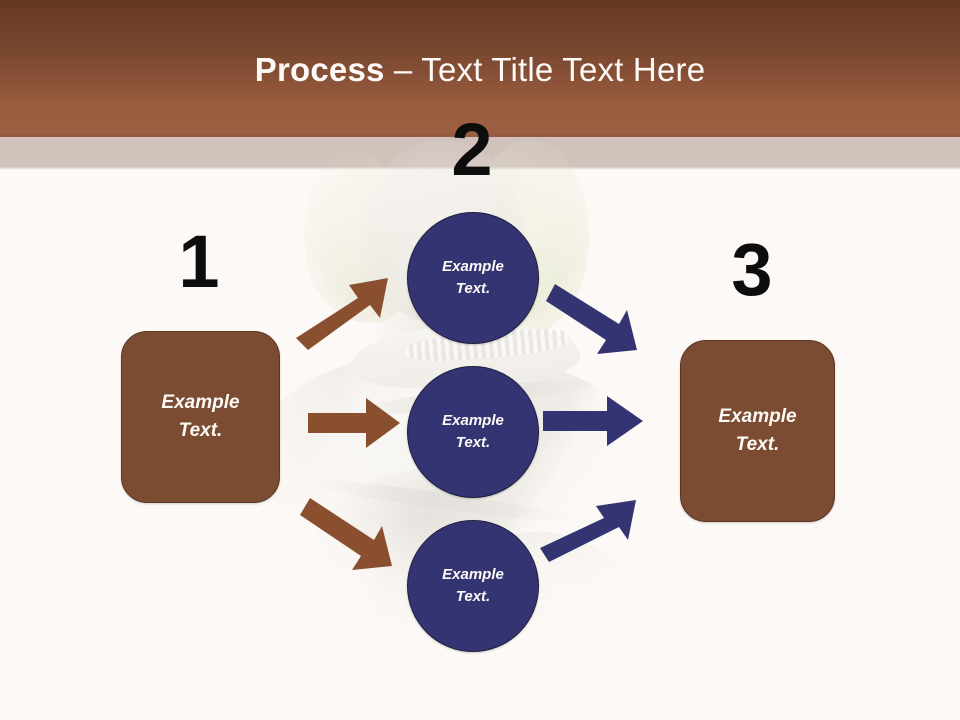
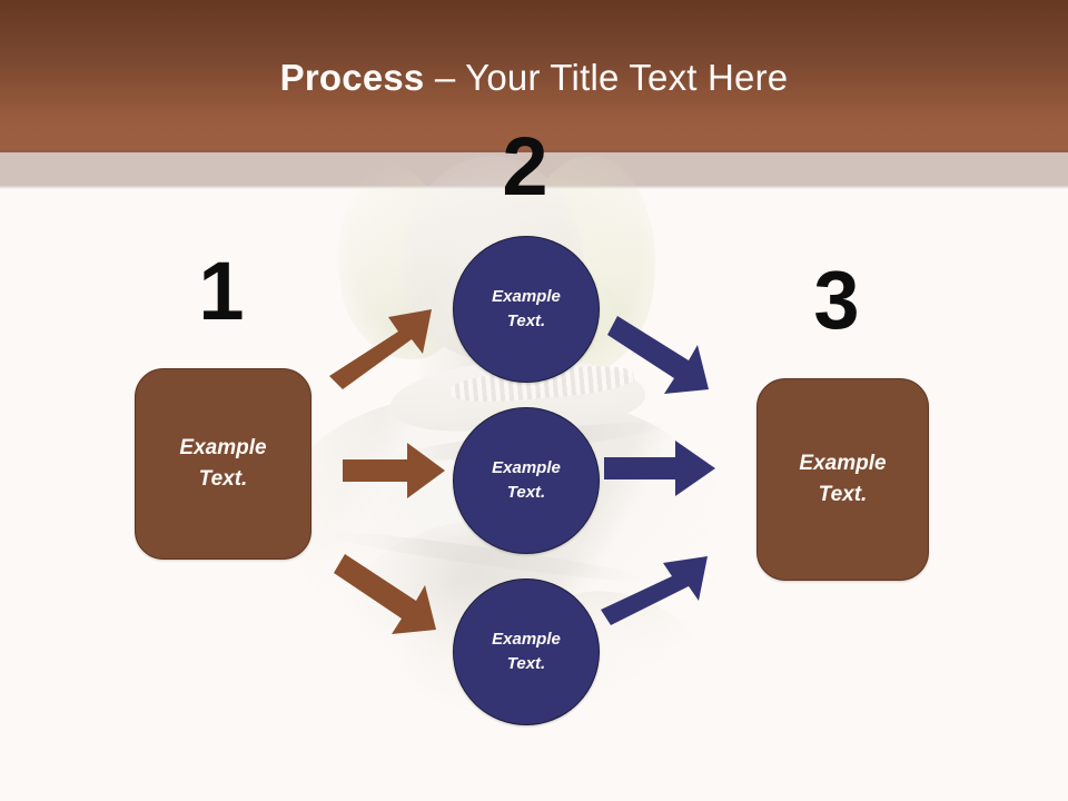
- Process – Text Title Text Here
+ Process – Your Title Text Here
  1
  2
  3
  Example
  Text.
  Example
  Text.
  Example
  Text.
  Example
  Text.
  Example
  Text.
